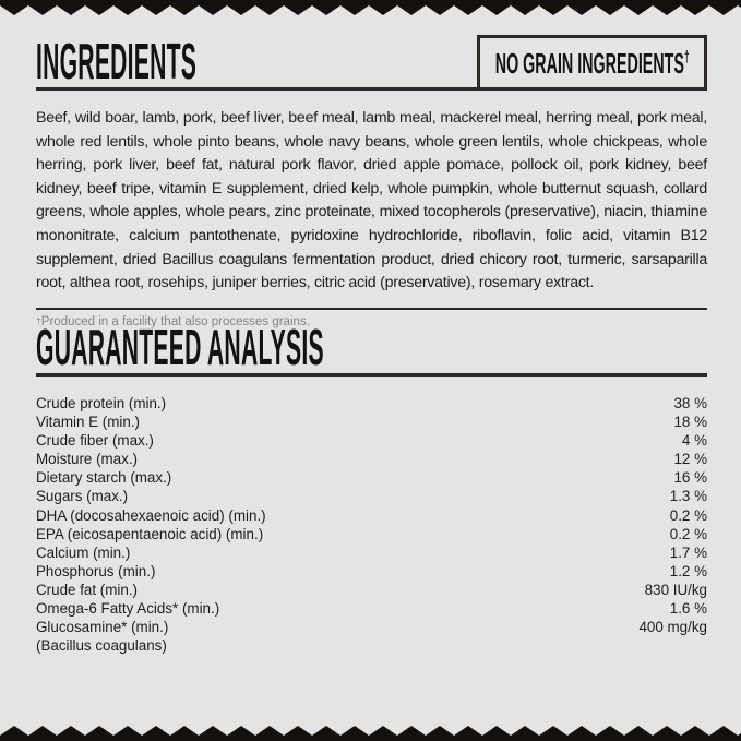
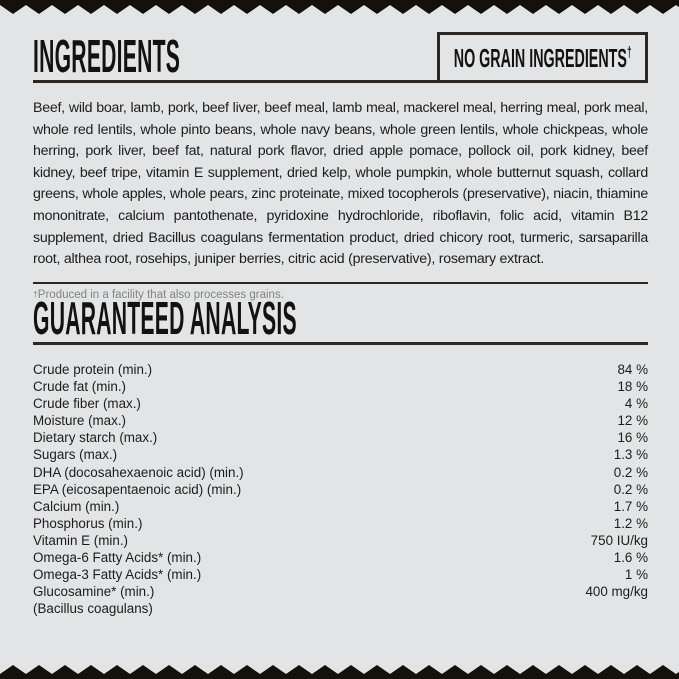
  INGREDIENTS
  NO GRAIN INGREDIENTS†
  Beef, wild boar, lamb, pork, beef liver, beef meal, lamb meal, mackerel meal, herring meal, pork meal, whole red lentils, whole pinto beans, whole navy beans, whole green lentils, whole chickpeas, whole herring, pork liver, beef fat, natural pork flavor, dried apple pomace, pollock oil, pork kidney, beef kidney, beef tripe, vitamin E supplement, dried kelp, whole pumpkin, whole butternut squash, collard greens, whole apples, whole pears, zinc proteinate, mixed tocopherols (preservative), niacin, thiamine mononitrate, calcium pantothenate, pyridoxine hydrochloride, riboflavin, folic acid, vitamin B12 supplement, dried Bacillus coagulans fermentation product, dried chicory root, turmeric, sarsaparilla root, althea root, rosehips, juniper berries, citric acid (preservative), rosemary extract.
  †Produced in a facility that also processes grains.
  GUARANTEED ANALYSIS
  Crude protein (min.)
- 38 %
+ 84 %
- Vitamin E (min.)
+ Crude fat (min.)
  18 %
  Crude fiber (max.)
  4 %
  Moisture (max.)
  12 %
  Dietary starch (max.)
  16 %
  Sugars (max.)
  1.3 %
  DHA (docosahexaenoic acid) (min.)
  0.2 %
  EPA (eicosapentaenoic acid) (min.)
  0.2 %
  Calcium (min.)
  1.7 %
  Phosphorus (min.)
  1.2 %
- Crude fat (min.)
+ Vitamin E (min.)
- 830 IU/kg
+ 750 IU/kg
  Omega-6 Fatty Acids* (min.)
  1.6 %
+ Omega-3 Fatty Acids* (min.)
+ 1 %
  Glucosamine* (min.)
  400 mg/kg
  (Bacillus coagulans)
